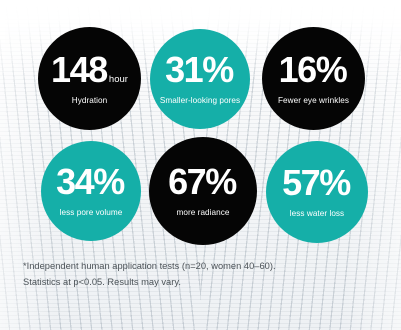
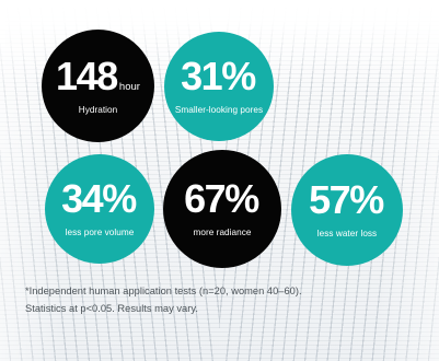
  148
  hour
  Hydration
  31%
  Smaller-looking pores
- 16%
- Fewer eye wrinkles
  34%
  less pore volume
  67%
  more radiance
  57%
  less water loss
  *Independent human application tests (n=20, women 40–60).
  Statistics at p<0.05. Results may vary.
